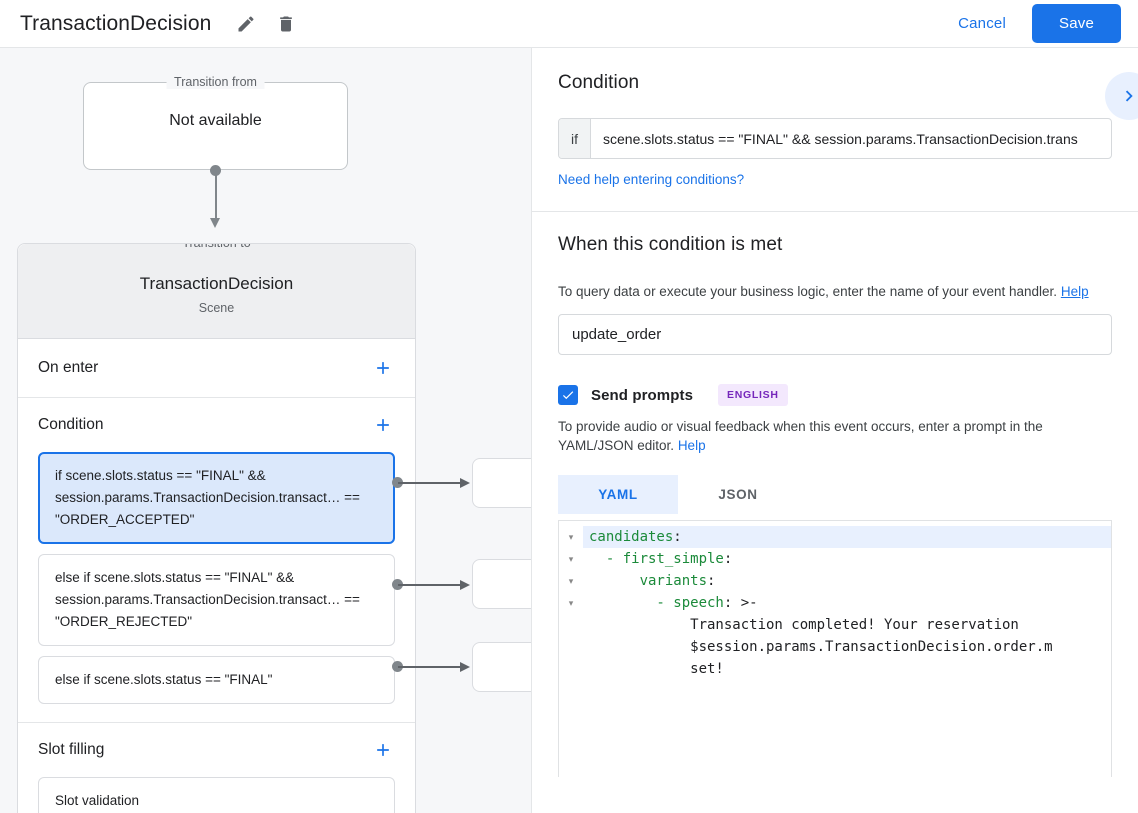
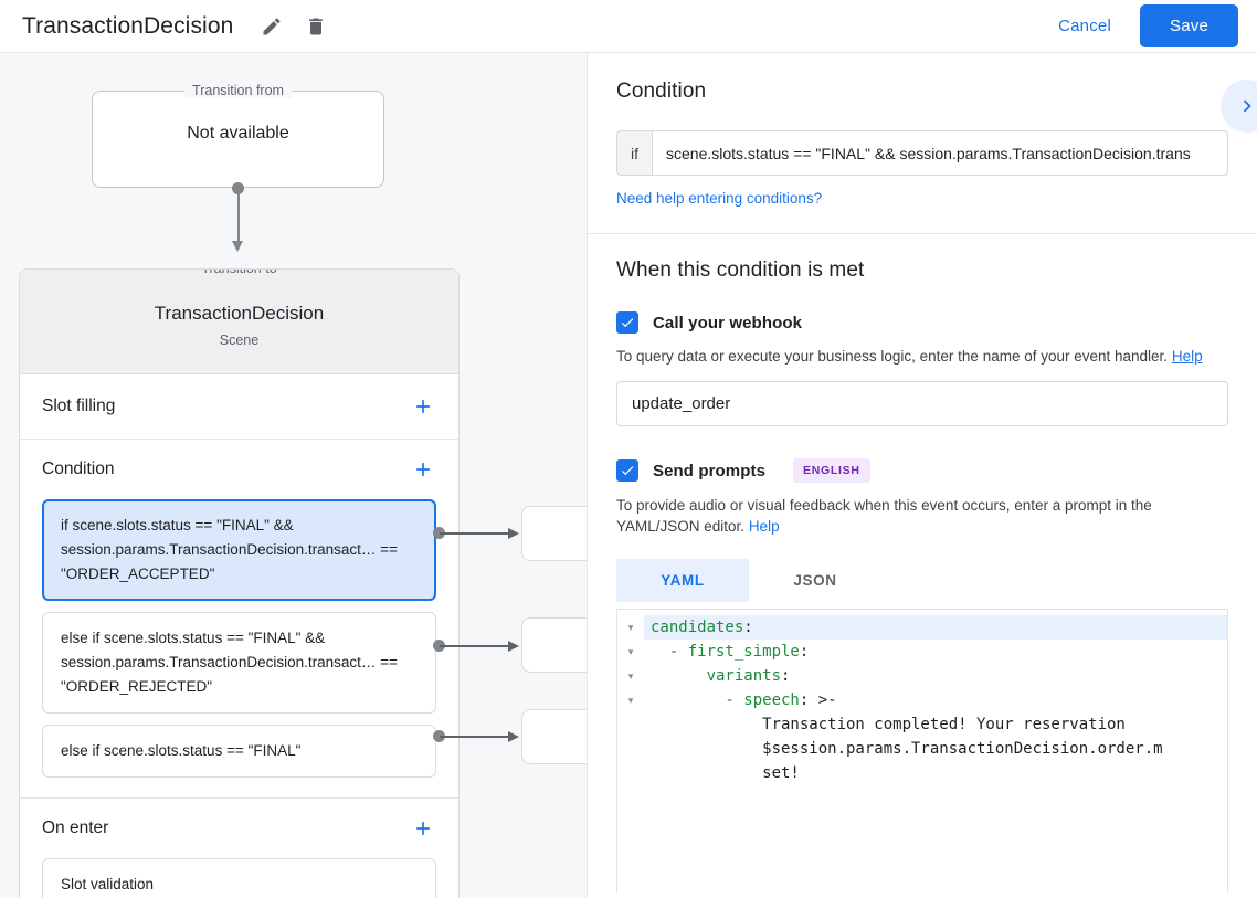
  TransactionDecision
  Cancel
  Save
  Transition from
  Not available
  TransactionDecision
  Scene
- On enter
+ Slot filling
  Condition
  if scene.slots.status == "FINAL" && session.params.TransactionDecision.transact… == "ORDER_ACCEPTED"
  else if scene.slots.status == "FINAL" && session.params.TransactionDecision.transact… == "ORDER_REJECTED"
  else if scene.slots.status == "FINAL"
- Slot filling
+ On enter
  Slot validation
  Condition
  if
  scene.slots.status == "FINAL" && session.params.TransactionDecision.trans
  Need help entering conditions?
  When this condition is met
+ Call your webhook
  To query data or execute your business logic, enter the name of your event handler. Help
  update_order
  Send prompts
  ENGLISH
  To provide audio or visual feedback when this event occurs, enter a prompt in the YAML/JSON editor. Help
  YAML
  JSON
  ▾
  ▾
  ▾
  ▾
  candidates:
  - first_simple:
  variants:
  - speech: >-
  Transaction completed! Your reservation
  $session.params.TransactionDecision.order.m
  set!
